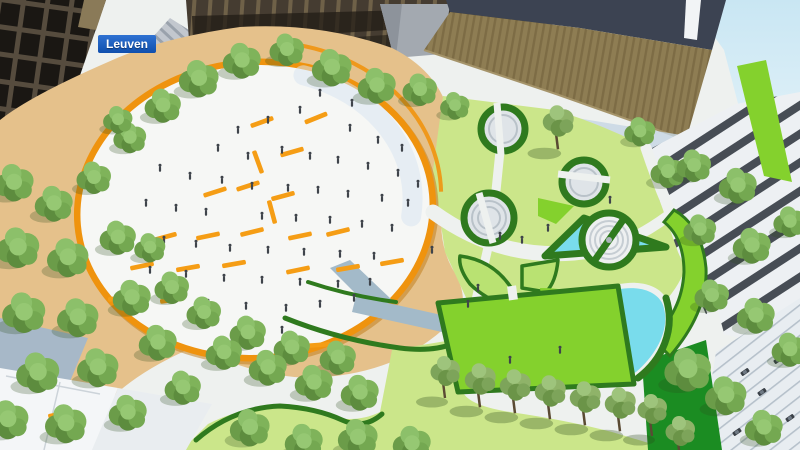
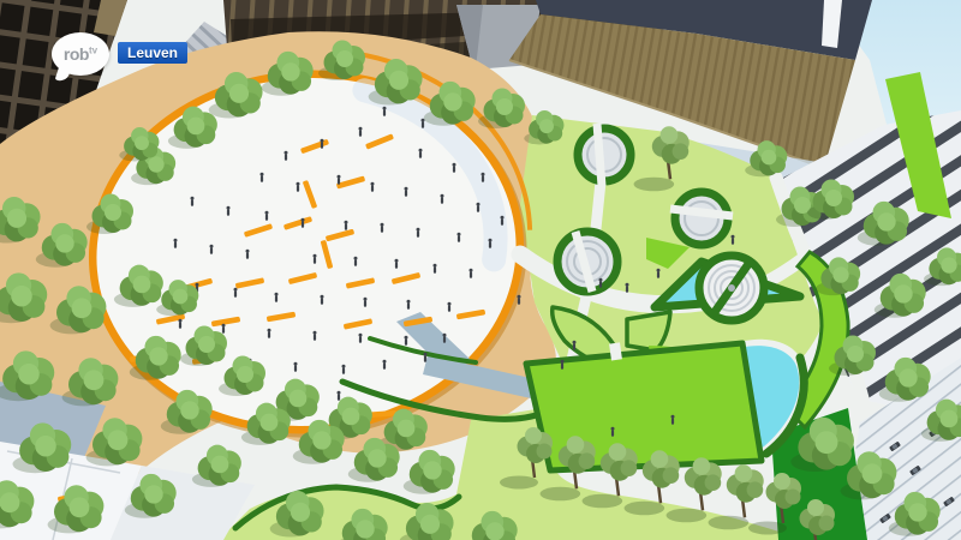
+ robtv
  Leuven
